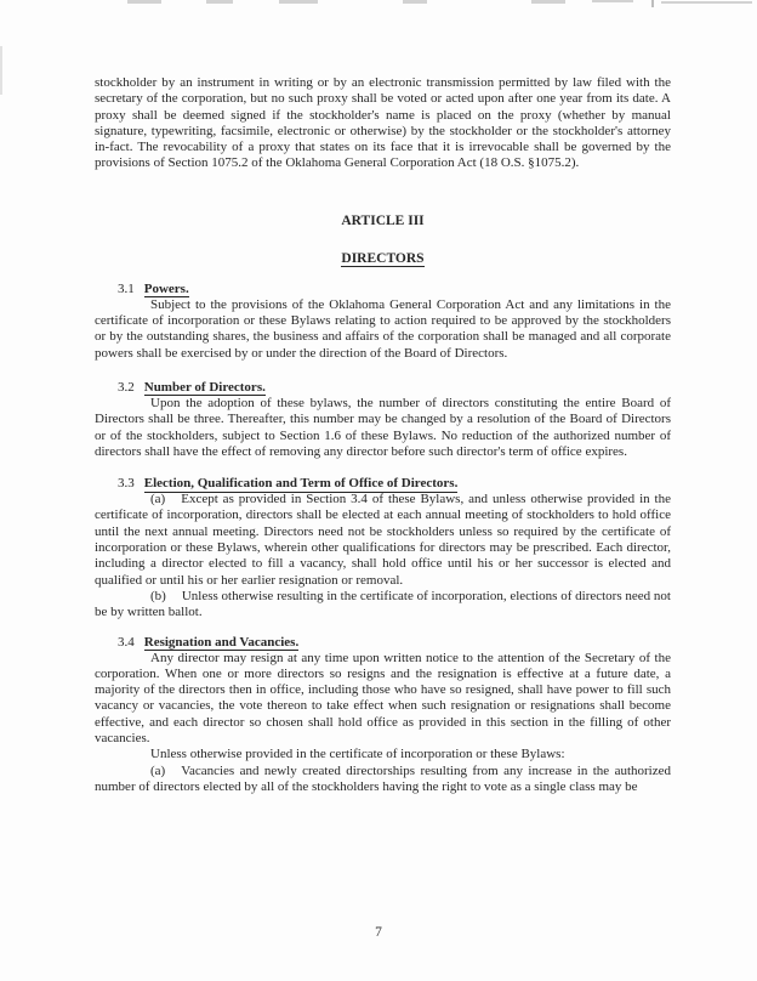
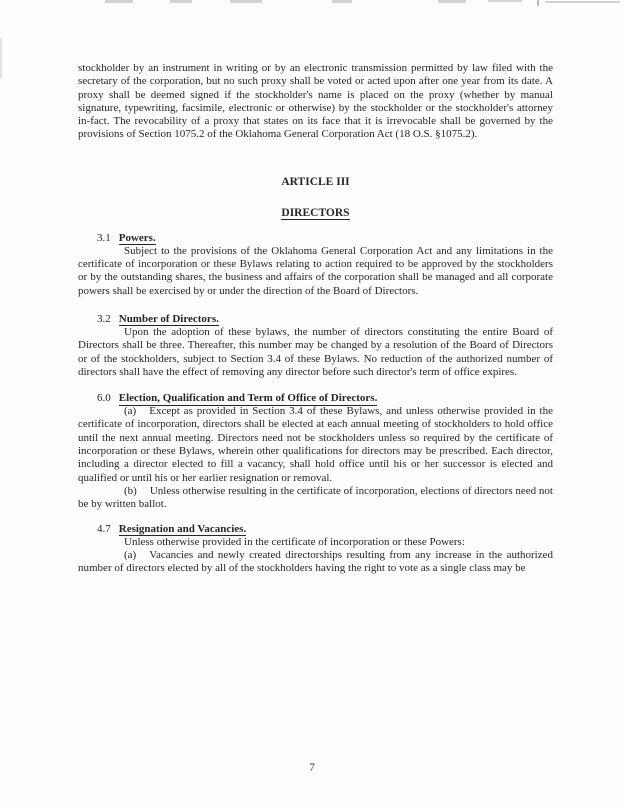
  stockholder by an instrument in writing or by an electronic transmission permitted by law filed with the secretary of the corporation, but no such proxy shall be voted or acted upon after one year from its date. A proxy shall be deemed signed if the stockholder's name is placed on the proxy (whether by manual signature, typewriting, facsimile, electronic or otherwise) by the stockholder or the stockholder's attorney in-fact. The revocability of a proxy that states on its face that it is irrevocable shall be governed by the provisions of Section 1075.2 of the Oklahoma General Corporation Act (18 O.S. §1075.2).
  ARTICLE III
  DIRECTORS
  3.1 Powers.
  Subject to the provisions of the Oklahoma General Corporation Act and any limitations in the certificate of incorporation or these Bylaws relating to action required to be approved by the stockholders or by the outstanding shares, the business and affairs of the corporation shall be managed and all corporate powers shall be exercised by or under the direction of the Board of Directors.
  3.2 Number of Directors.
- Upon the adoption of these bylaws, the number of directors constituting the entire Board of Directors shall be three. Thereafter, this number may be changed by a resolution of the Board of Directors or of the stockholders, subject to Section 1.6 of these Bylaws. No reduction of the authorized number of directors shall have the effect of removing any director before such director's term of office expires.
+ Upon the adoption of these bylaws, the number of directors constituting the entire Board of Directors shall be three. Thereafter, this number may be changed by a resolution of the Board of Directors or of the stockholders, subject to Section 3.4 of these Bylaws. No reduction of the authorized number of directors shall have the effect of removing any director before such director's term of office expires.
- 3.3 Election, Qualification and Term of Office of Directors.
+ 6.0 Election, Qualification and Term of Office of Directors.
  (a) Except as provided in Section 3.4 of these Bylaws, and unless otherwise provided in the certificate of incorporation, directors shall be elected at each annual meeting of stockholders to hold office until the next annual meeting. Directors need not be stockholders unless so required by the certificate of incorporation or these Bylaws, wherein other qualifications for directors may be prescribed. Each director, including a director elected to fill a vacancy, shall hold office until his or her successor is elected and qualified or until his or her earlier resignation or removal.
  (b) Unless otherwise resulting in the certificate of incorporation, elections of directors need not be by written ballot.
- 3.4 Resignation and Vacancies.
+ 4.7 Resignation and Vacancies.
- Any director may resign at any time upon written notice to the attention of the Secretary of the corporation. When one or more directors so resigns and the resignation is effective at a future date, a majority of the directors then in office, including those who have so resigned, shall have power to fill such vacancy or vacancies, the vote thereon to take effect when such resignation or resignations shall become effective, and each director so chosen shall hold office as provided in this section in the filling of other vacancies.
- Unless otherwise provided in the certificate of incorporation or these Bylaws:
+ Unless otherwise provided in the certificate of incorporation or these Powers:
  (a) Vacancies and newly created directorships resulting from any increase in the authorized number of directors elected by all of the stockholders having the right to vote as a single class may be
  7
